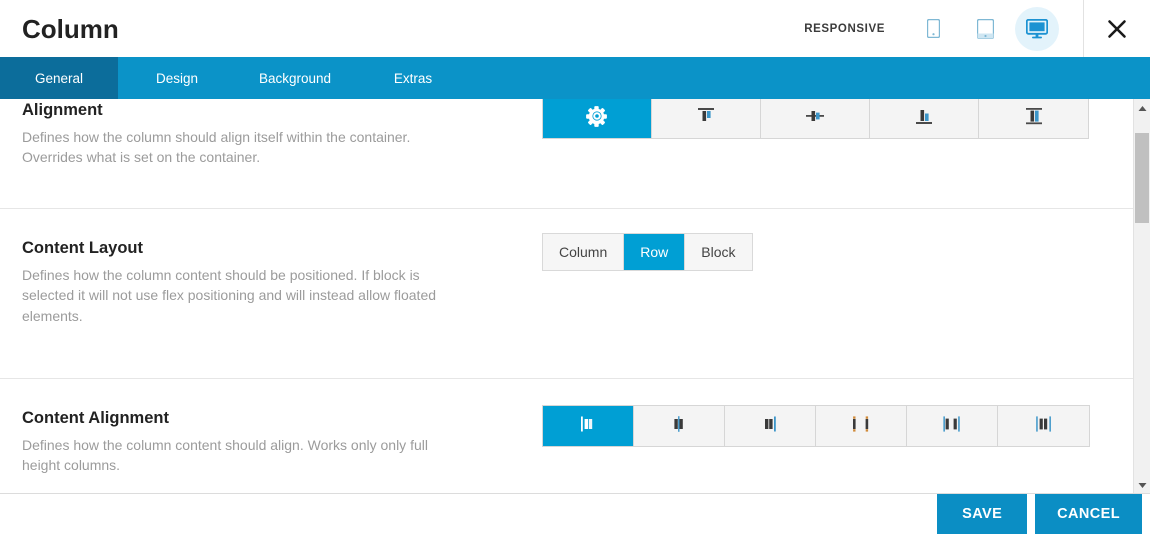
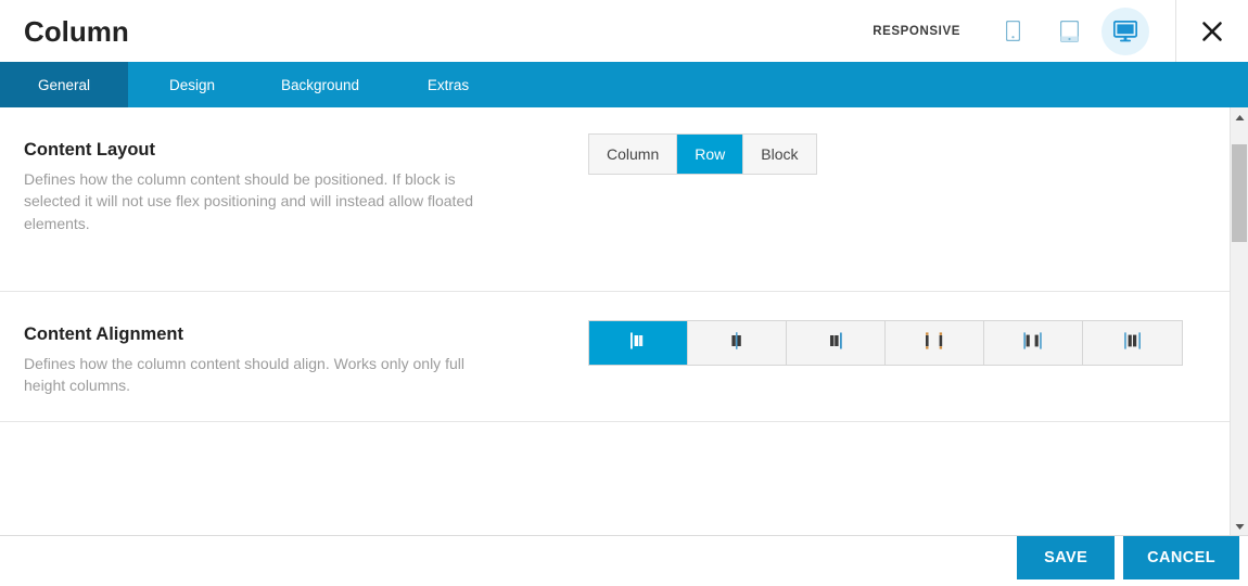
  Column
  RESPONSIVE
  General
  Design
  Background
  Extras
- Alignment
- Defines how the column should align itself within the container. Overrides what is set on the container.
  Content Layout
  Defines how the column content should be positioned. If block is selected it will not use flex positioning and will instead allow floated elements.
  Column
  Row
  Block
  Content Alignment
  Defines how the column content should align. Works only only full height columns.
  SAVE
  CANCEL
